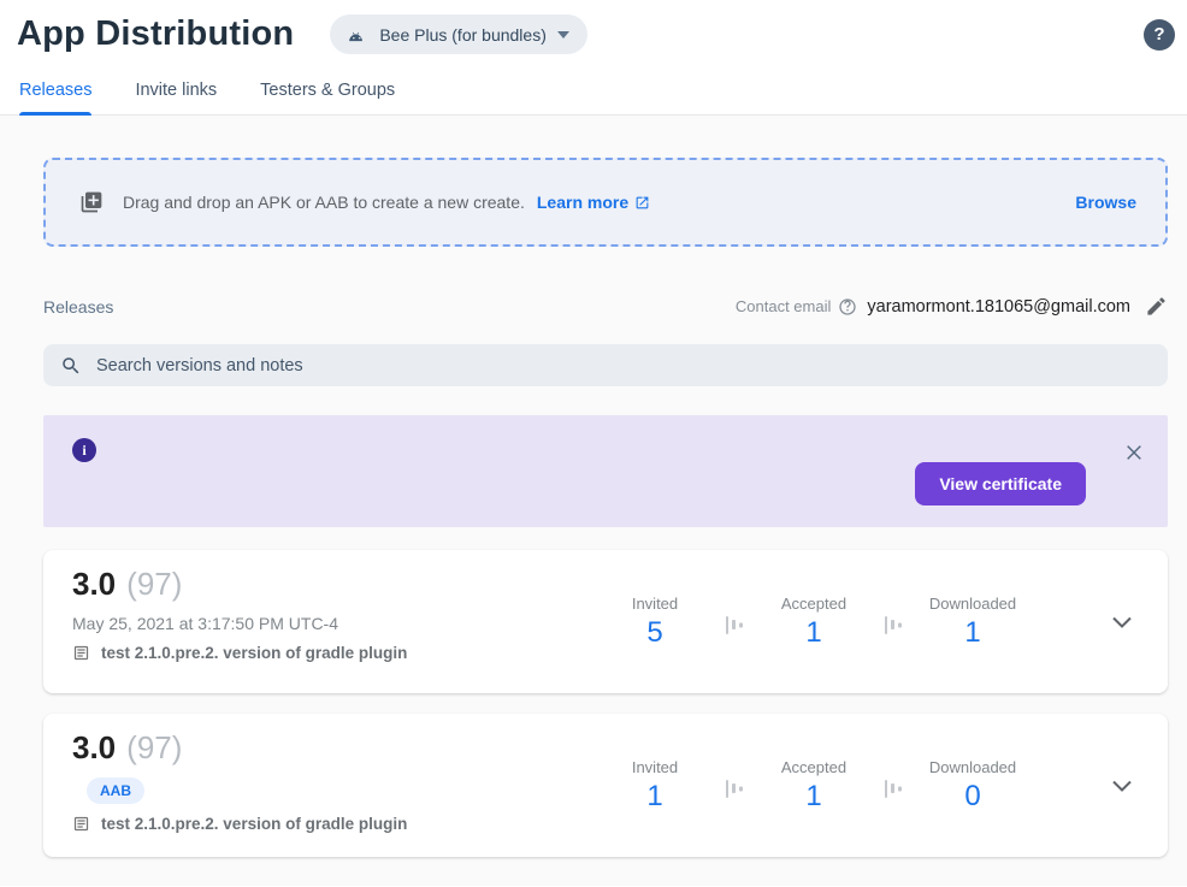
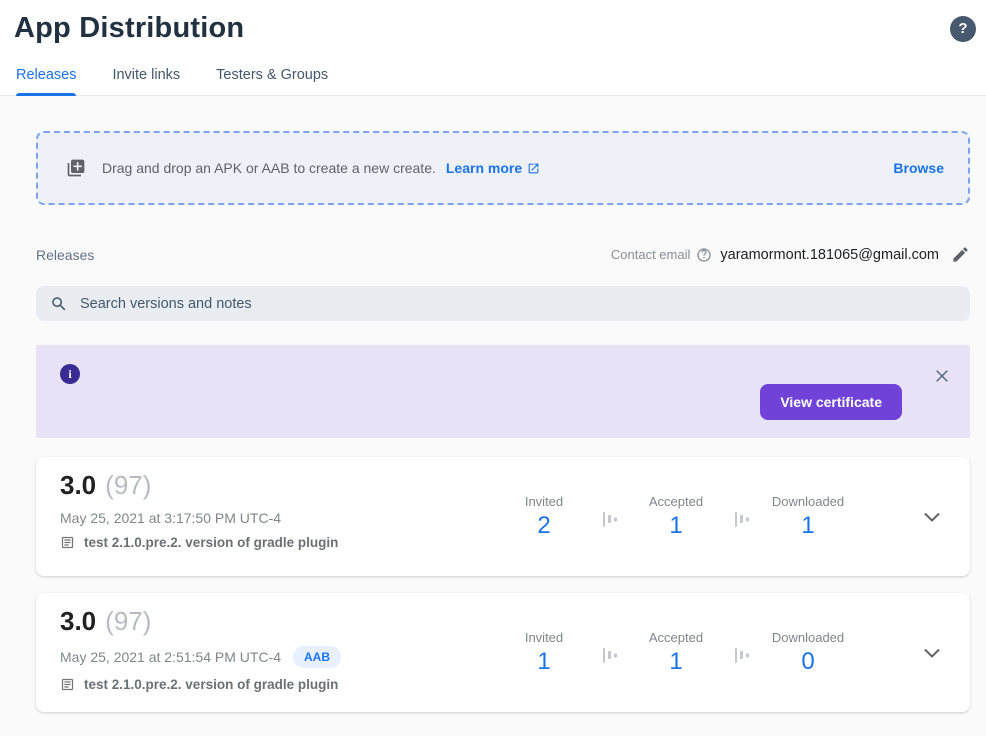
  App Distribution
- Bee Plus (for bundles)
  ?
  Releases
  Invite links
  Testers & Groups
  Drag and drop an APK or AAB to create a new create.
  Learn more
  Browse
  Releases
  Contact email
  yaramormont.181065@gmail.com
  Search versions and notes
  i
  View certificate
  3.0
  (97)
  May 25, 2021 at 3:17:50 PM UTC-4
  test 2.1.0.pre.2. version of gradle plugin
  Invited
- 5
+ 2
  Accepted
  1
  Downloaded
  1
  3.0
  (97)
+ May 25, 2021 at 2:51:54 PM UTC-4
  AAB
  test 2.1.0.pre.2. version of gradle plugin
  Invited
  1
  Accepted
  1
  Downloaded
  0
